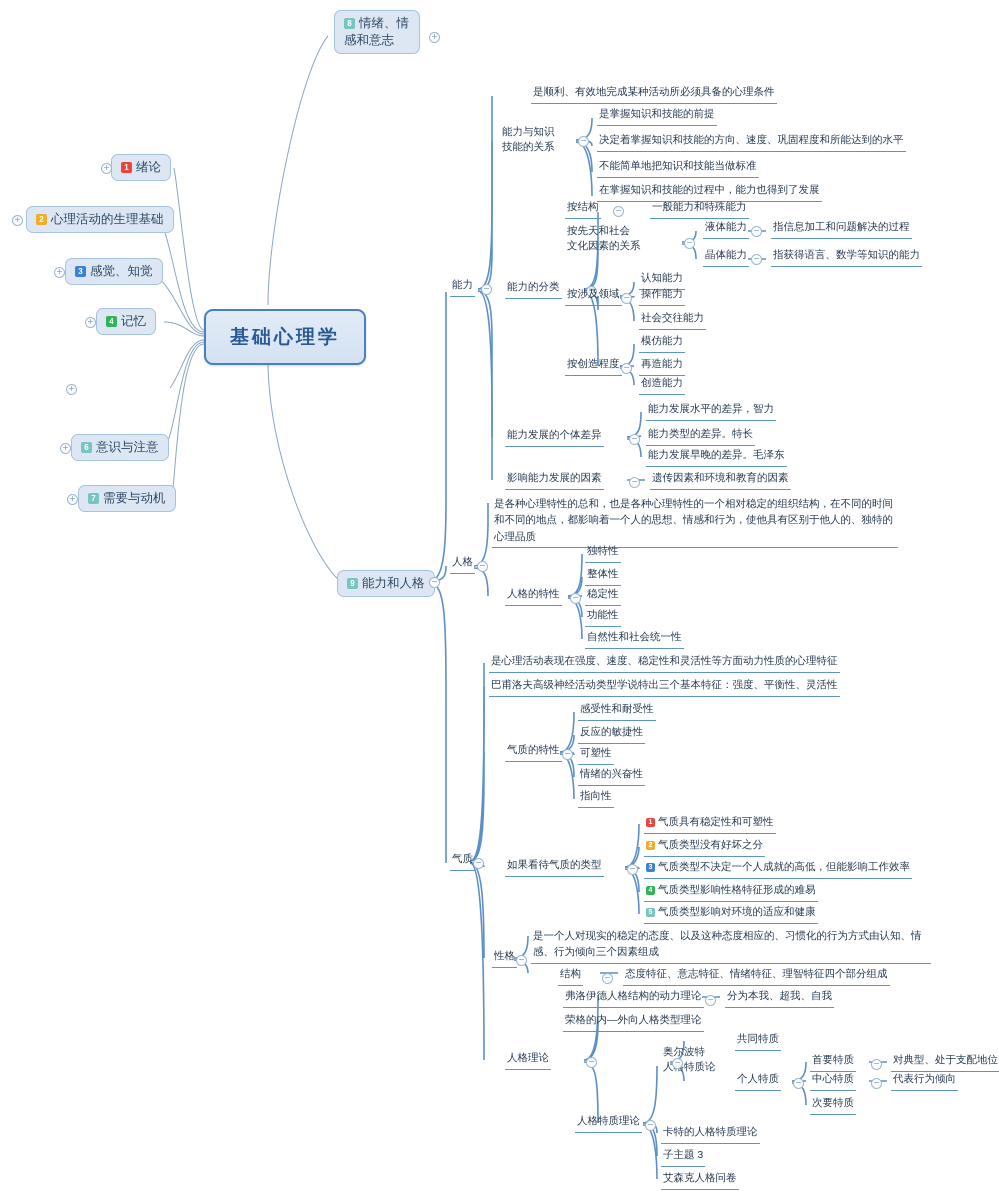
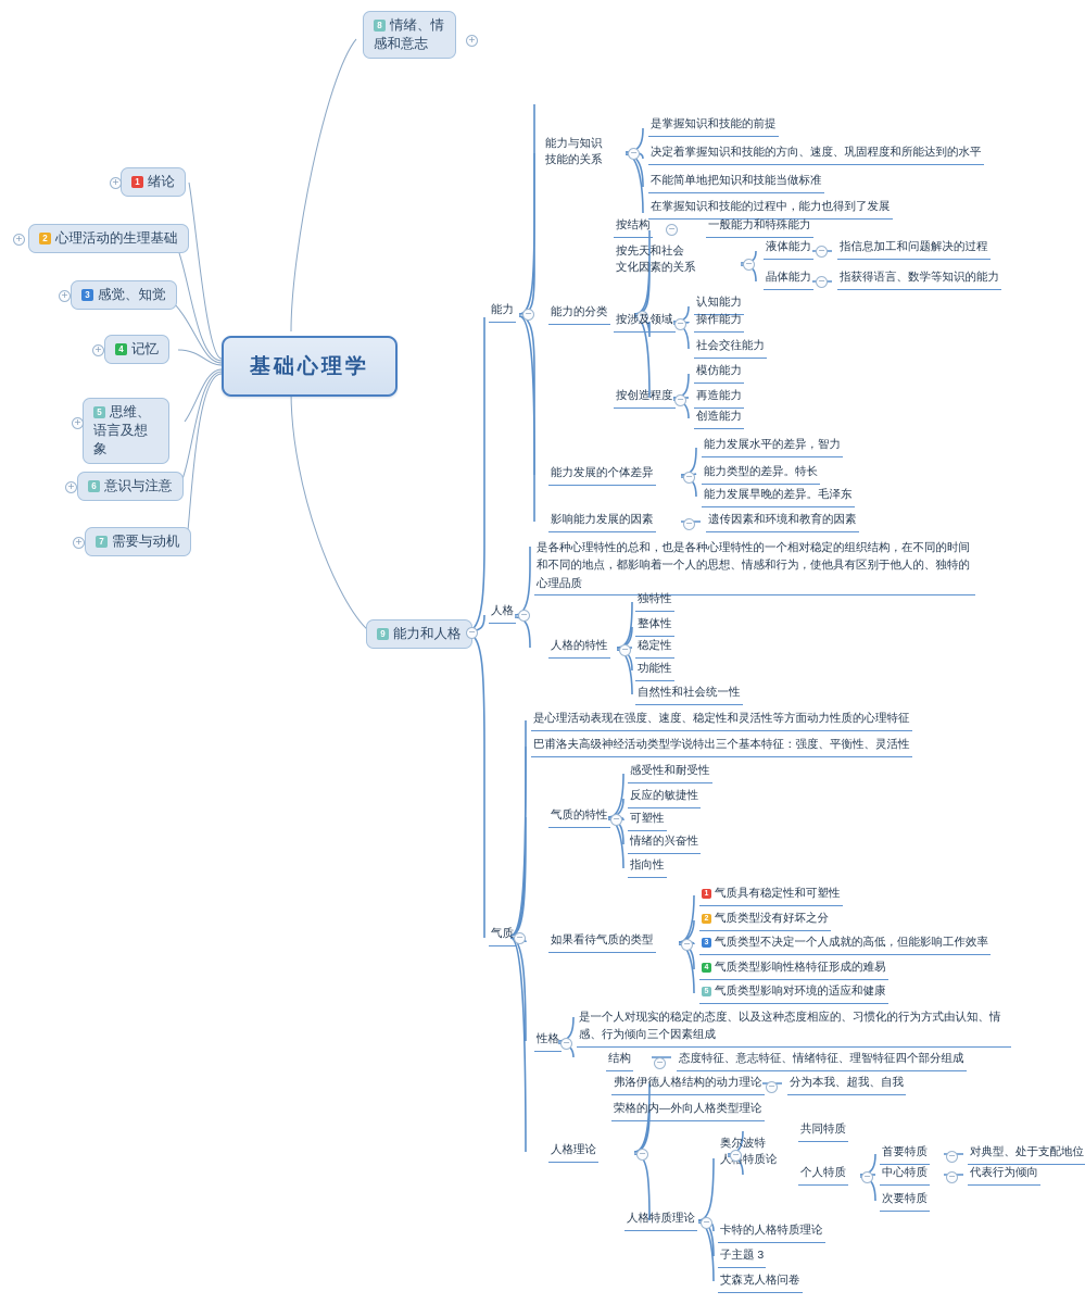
  基础心理学
  8 情绪、情感和意志
  1 绪论
  2 心理活动的生理基础
  3 感觉、知觉
  4 记忆
+ 5 思维、语言及想象
  6 意识与注意
  7 需要与动机
  9 能力和人格
  能力
- 是顺利、有效地完成某种活动所必须具备的心理条件
  能力与知识
  技能的关系
  是掌握知识和技能的前提
  决定着掌握知识和技能的方向、速度、巩固程度和所能达到的水平
  不能简单地把知识和技能当做标准
  在掌握知识和技能的过程中，能力也得到了发展
  能力的分类
  按结构
  一般能力和特殊能力
  按先天和社会
  文化因素的关系
  液体能力
  指信息加工和问题解决的过程
  晶体能力
  指获得语言、数学等知识的能力
  按涉及领域
  认知能力
  操作能力
  社会交往能力
  按创造程度
  模仿能力
  再造能力
  创造能力
  能力发展的个体差异
  能力发展水平的差异，智力
  能力类型的差异。特长
  能力发展早晚的差异。毛泽东
  影响能力发展的因素
  遗传因素和环境和教育的因素
  人格
  是各种心理特性的总和，也是各种心理特性的一个相对稳定的组织结构，在不同的时间和不同的地点，都影响着一个人的思想、情感和行为，使他具有区别于他人的、独特的心理品质
  人格的特性
  独特性
  整体性
  稳定性
  功能性
  自然性和社会统一性
  气质
  是心理活动表现在强度、速度、稳定性和灵活性等方面动力性质的心理特征
  巴甫洛夫高级神经活动类型学说特出三个基本特征：强度、平衡性、灵活性
  气质的特性
  感受性和耐受性
  反应的敏捷性
  可塑性
  情绪的兴奋性
  指向性
  如果看待气质的类型
  气质具有稳定性和可塑性
  气质类型没有好坏之分
  气质类型不决定一个人成就的高低，但能影响工作效率
  气质类型影响性格特征形成的难易
  气质类型影响对环境的适应和健康
  性格
  是一个人对现实的稳定的态度、以及这种态度相应的、习惯化的行为方式由认知、情感、行为倾向三个因素组成
  结构
  态度特征、意志特征、情绪特征、理智特征四个部分组成
  人格理论
  弗洛伊德人格结构的动力理论
  分为本我、超我、自我
  荣格的内—外向人格类型理论
  人格特质理论
  奥尔波特
  人特质论
  共同特质
  个人特质
  首要特质
  对典型、处于支配地位
  中心特质
  代表行为倾向
  次要特质
  卡特的人格特质理论
  子主题 3
  艾森克人格问卷
